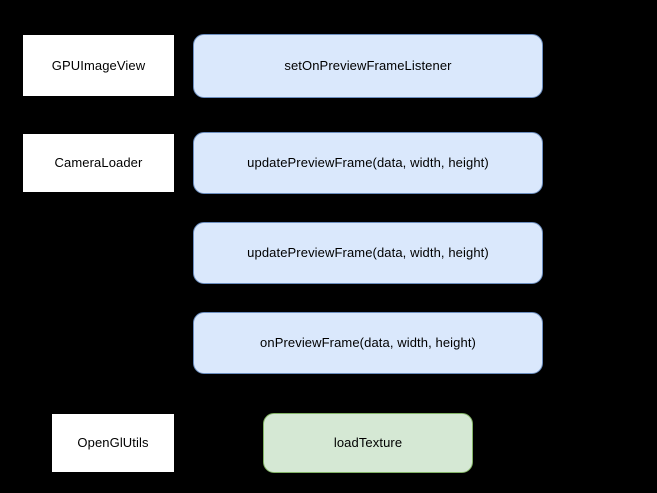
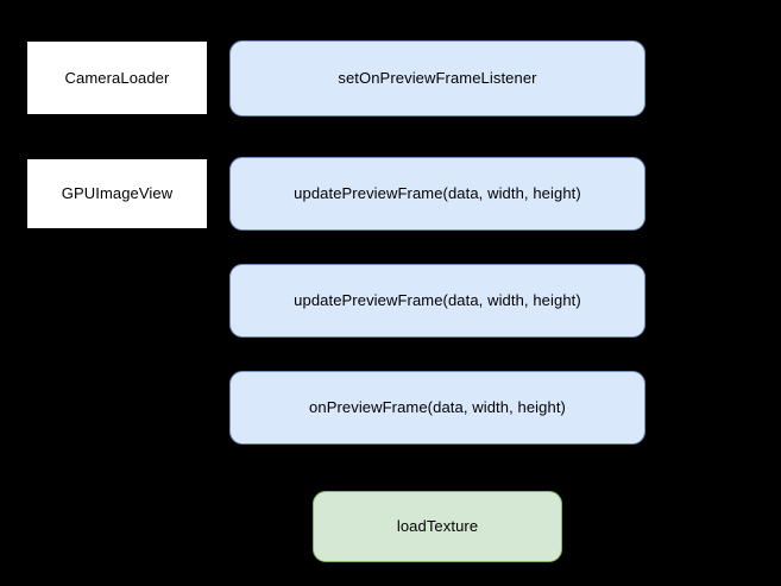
- GPUImageView
+ CameraLoader
  setOnPreviewFrameListener
- CameraLoader
+ GPUImageView
  updatePreviewFrame(data, width, height)
  updatePreviewFrame(data, width, height)
  onPreviewFrame(data, width, height)
- OpenGlUtils
  loadTexture
